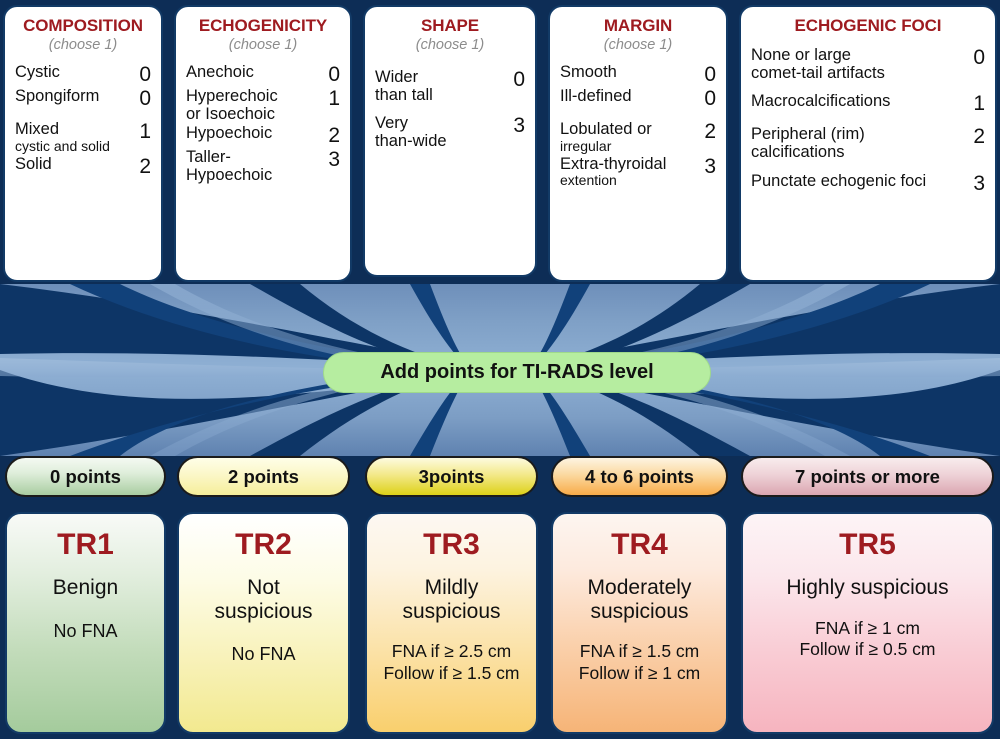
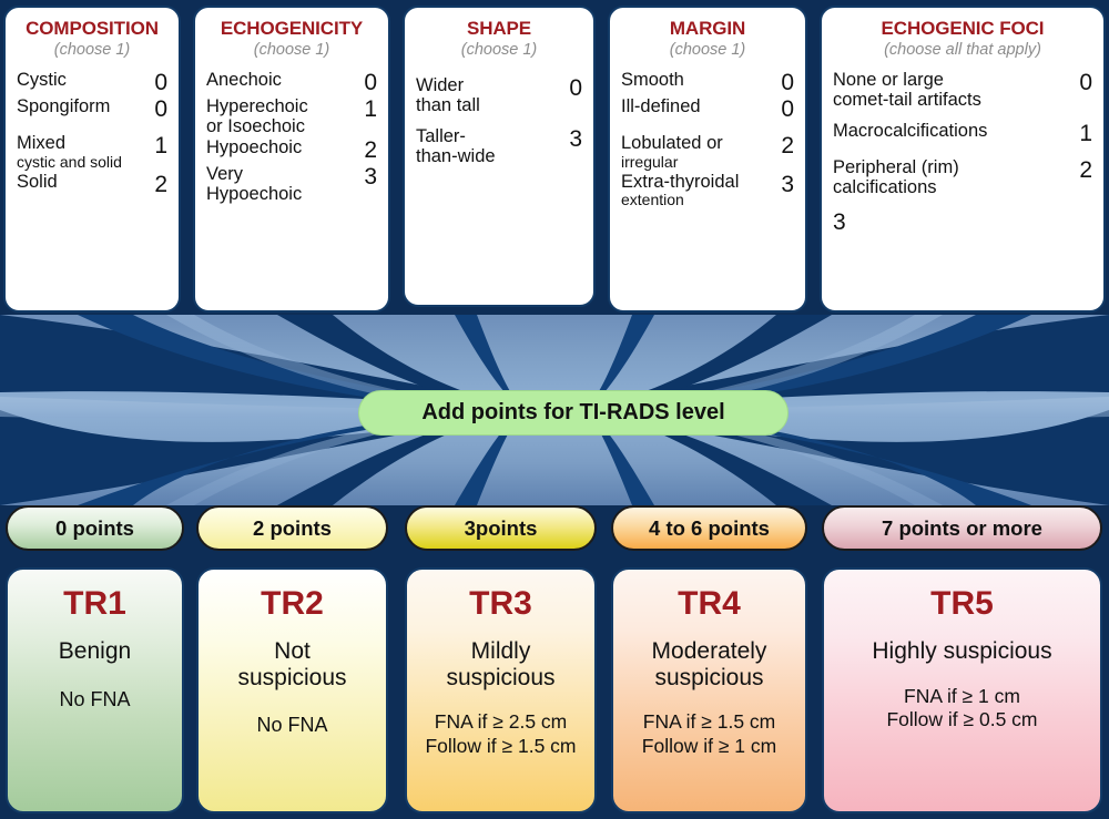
  COMPOSITION
  (choose 1)
  Cystic
  0
  Spongiform
  0
  Mixed
  cystic and solid
  1
  Solid
  2
  ECHOGENICITY
  (choose 1)
  Anechoic
  0
  Hyperechoic
  or Isoechoic
  1
  Hypoechoic
  2
- Taller-
+ Very
  Hypoechoic
  3
  SHAPE
  (choose 1)
  Wider
  than tall
  0
- Very
+ Taller-
  than-wide
  3
  MARGIN
  (choose 1)
  Smooth
  0
  Ill-defined
  0
  Lobulated or
  irregular
  2
  Extra-thyroidal
  extention
  3
  ECHOGENIC FOCI
+ (choose all that apply)
  None or large
  comet-tail artifacts
  0
  Macrocalcifications
  1
  Peripheral (rim)
  calcifications
  2
- Punctate echogenic foci
  3
  Add points for TI-RADS level
  0 points
  2 points
  3points
  4 to 6 points
  7 points or more
  TR1
  Benign
  No FNA
  TR2
  Not
  suspicious
  No FNA
  TR3
  Mildly
  suspicious
  FNA if ≥ 2.5 cm
  Follow if ≥ 1.5 cm
  TR4
  Moderately
  suspicious
  FNA if ≥ 1.5 cm
  Follow if ≥ 1 cm
  TR5
  Highly suspicious
  FNA if ≥ 1 cm
  Follow if ≥ 0.5 cm
